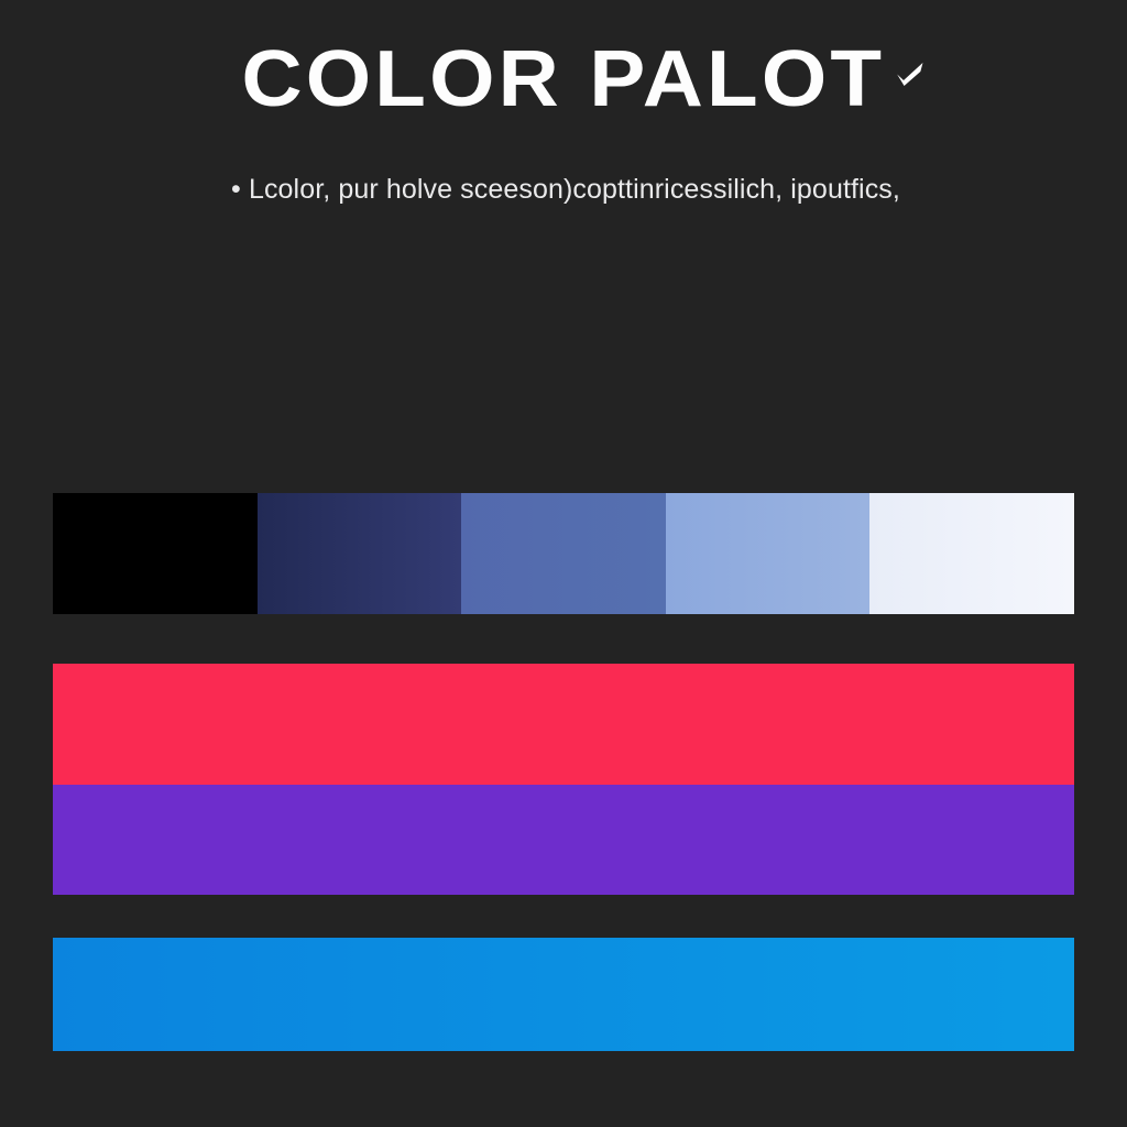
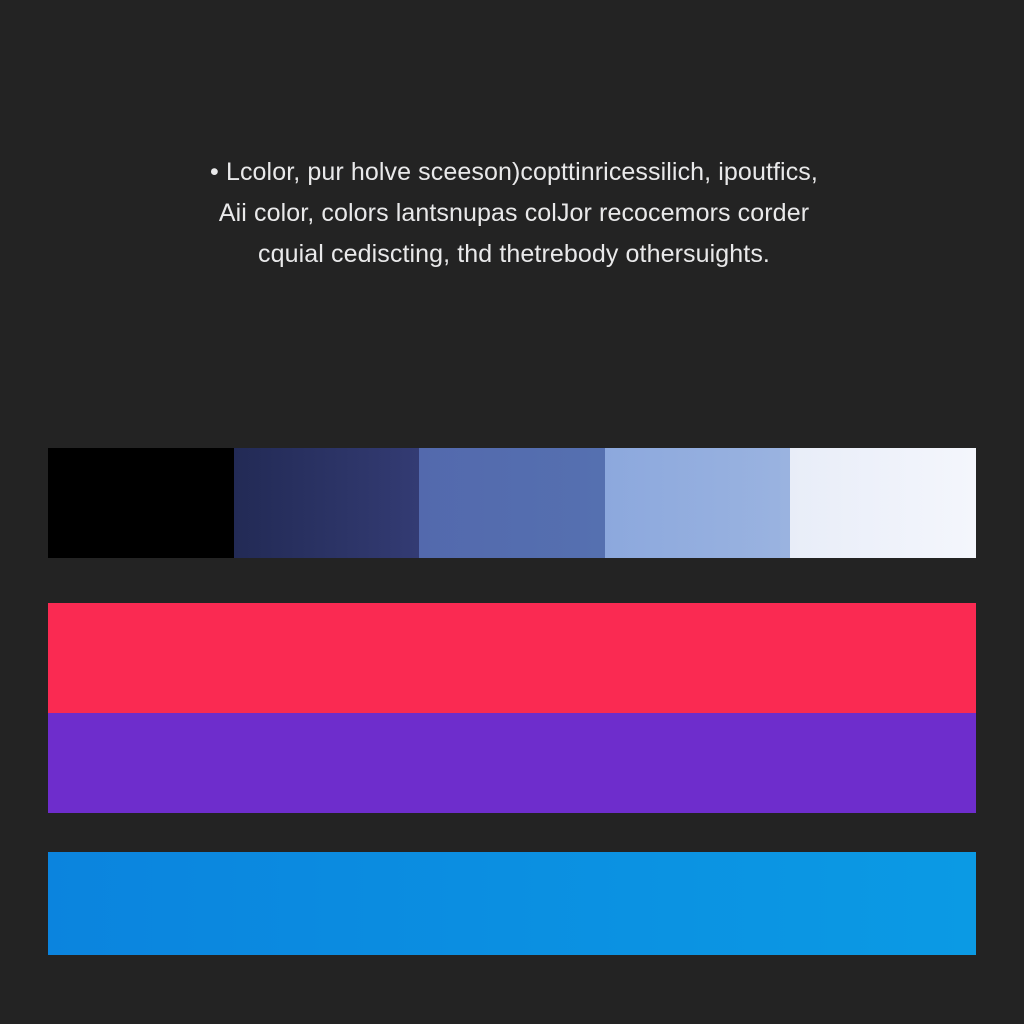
- COLOR PALOT
  • Lcolor, pur holve sceeson)copttinricessilich, ipoutfics,
+ Aii color, colors lantsnupas colJor recocemors corder
+ cquial cediscting, thd thetrebody othersuights.
